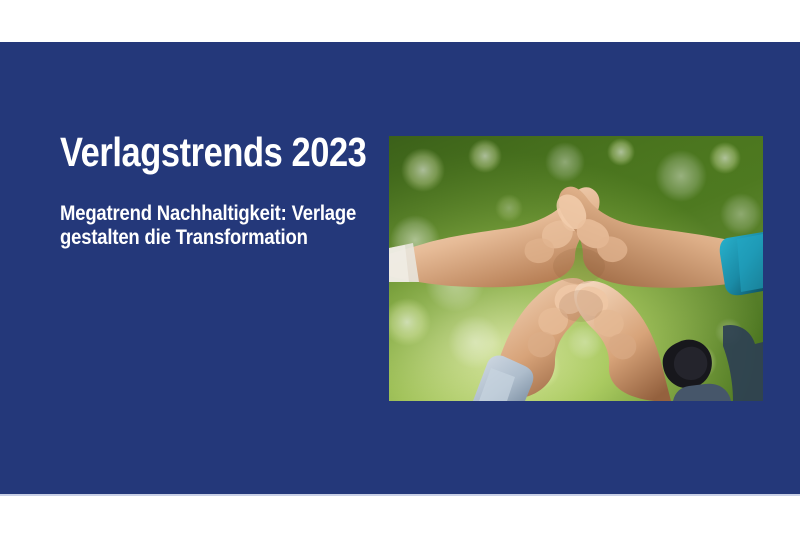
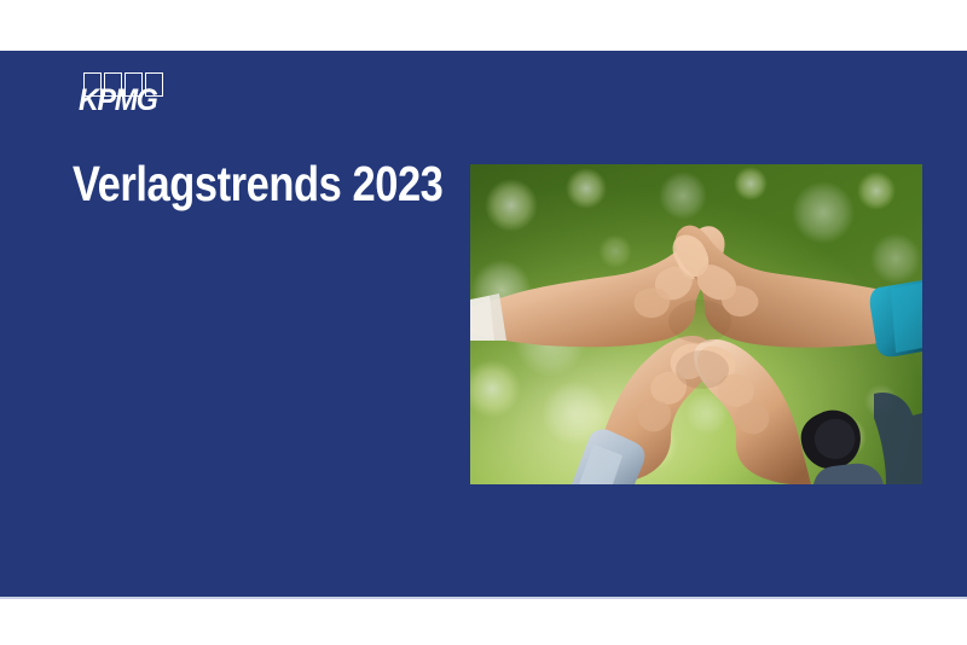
+ KPMG
  Verlagstrends 2023
- Megatrend Nachhaltigkeit: Verlage gestalten die Transformation
